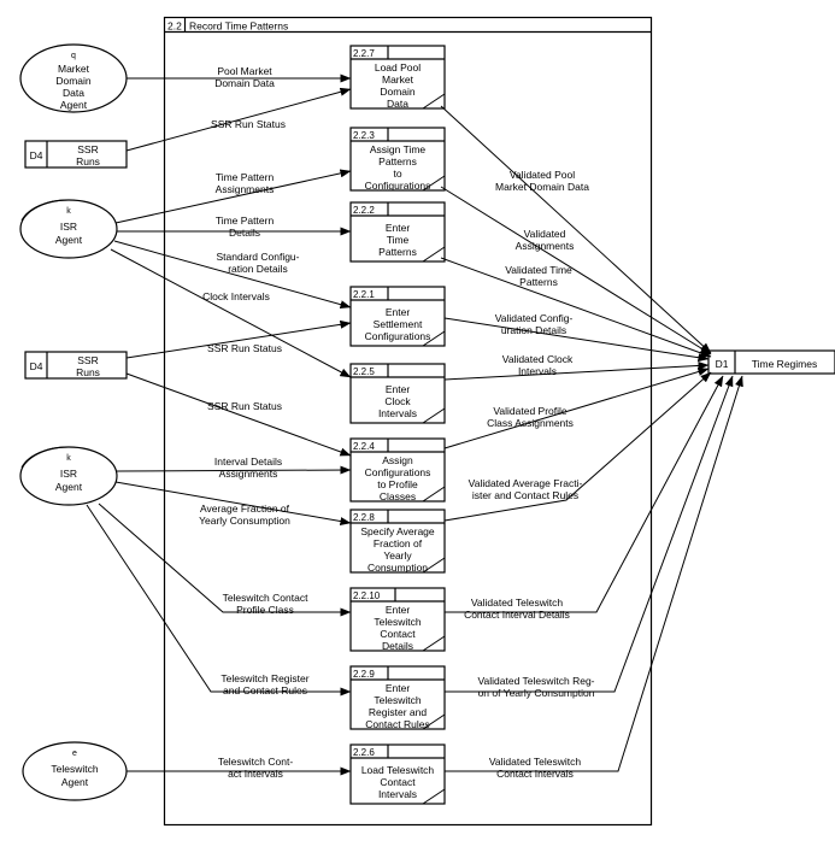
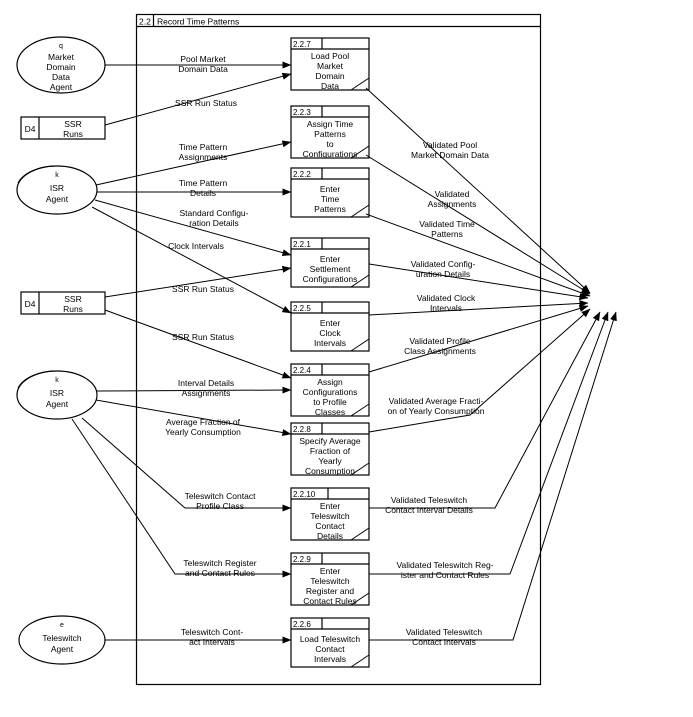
  2.2
  Record Time Patterns
  Market
  Domain
  Data
  Agent
  ISR
  Agent
  ISR
  Agent
  Teleswitch
  Agent
  D4
  SSR
  Runs
  D4
  SSR
  Runs
- D1
- Time Regimes
  2.2.7
  Load Pool
  Market
  Domain
  Data
  2.2.3
  Assign Time
  Patterns
  to
  Configurations
  2.2.2
  Enter
  Time
  Patterns
  2.2.1
  Enter
  Settlement
  Configurations
  2.2.5
  Enter
  Clock
  Intervals
  2.2.4
  Assign
  Configurations
  to Profile
  Classes
  2.2.8
  Specify Average
  Fraction of
  Yearly
  Consumption
  2.2.10
  Enter
  Teleswitch
  Contact
  Details
  2.2.9
  Enter
  Teleswitch
  Register and
  Contact Rules
  2.2.6
  Load Teleswitch
  Contact
  Intervals
  Pool Market
  Domain Data
  SSR Run Status
  Time Pattern
  Assignments
  Time Pattern
  Details
  Standard Configu-
  ration Details
  Clock Intervals
  SSR Run Status
  SSR Run Status
  Interval Details
  Assignments
  Average Fraction of
  Yearly Consumption
  Teleswitch Contact
  Profile Class
  Teleswitch Register
  and Contact Rules
  Teleswitch Cont-
  act Intervals
  Validated Pool
  Market Domain Data
  Validated
  Assignments
  Validated Time
  Patterns
  Validated Config-
  uration Details
  Validated Clock
  Intervals
  Validated Profile
  Class Assignments
  Validated Average Fracti-
- ister and Contact Rules
+ on of Yearly Consumption
  Validated Teleswitch
  Contact Interval Details
  Validated Teleswitch Reg-
- on of Yearly Consumption
+ ister and Contact Rules
  Validated Teleswitch
  Contact Intervals
